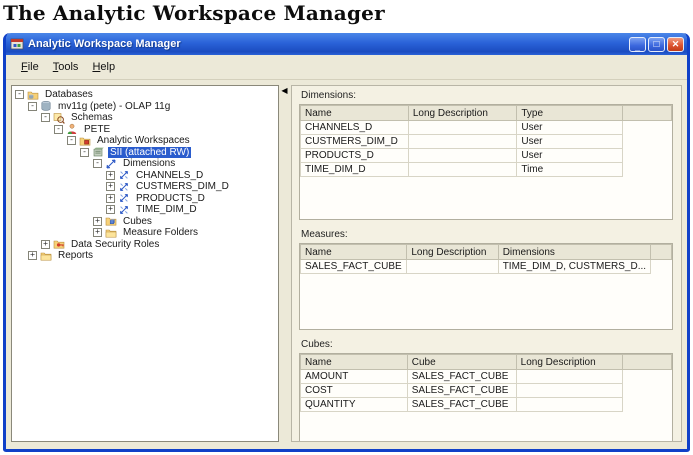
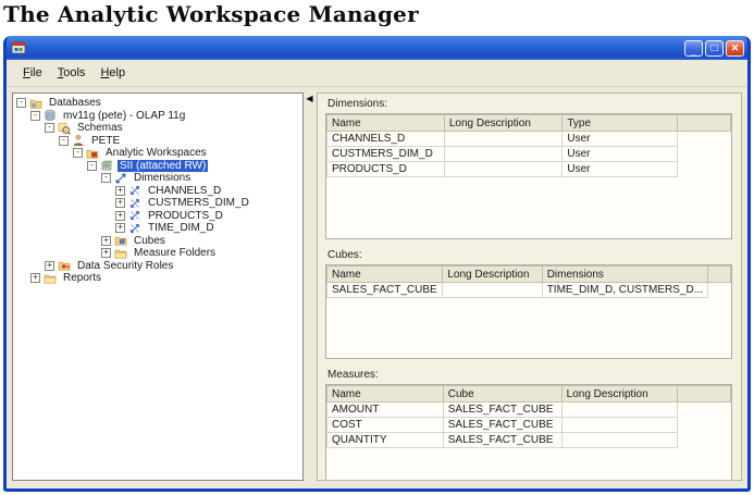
  The Analytic Workspace Manager
- Analytic Workspace Manager
  _
  □
  ✕
  File
  Tools
  Help
  -
  Databases
  -
  mv11g (pete) - OLAP 11g
  -
  Schemas
  -
  PETE
  -
  Analytic Workspaces
  -
  SII (attached RW)
  -
  Dimensions
  +
  CHANNELS_D
  +
  CUSTMERS_DIM_D
  +
  PRODUCTS_D
  +
  TIME_DIM_D
  +
  Cubes
  +
  Measure Folders
  +
  Data Security Roles
  +
  Reports
  ◀
  Dimensions:
  Name	Long Description	Type
  CHANNELS_D		User
  CUSTMERS_DIM_D		User
  PRODUCTS_D		User
- TIME_DIM_D		Time
- Measures:
+ Cubes:
  Name	Long Description	Dimensions
  SALES_FACT_CUBE		TIME_DIM_D, CUSTMERS_D...
- Cubes:
+ Measures:
  Name	Cube	Long Description
  AMOUNT	SALES_FACT_CUBE
  COST	SALES_FACT_CUBE
  QUANTITY	SALES_FACT_CUBE
